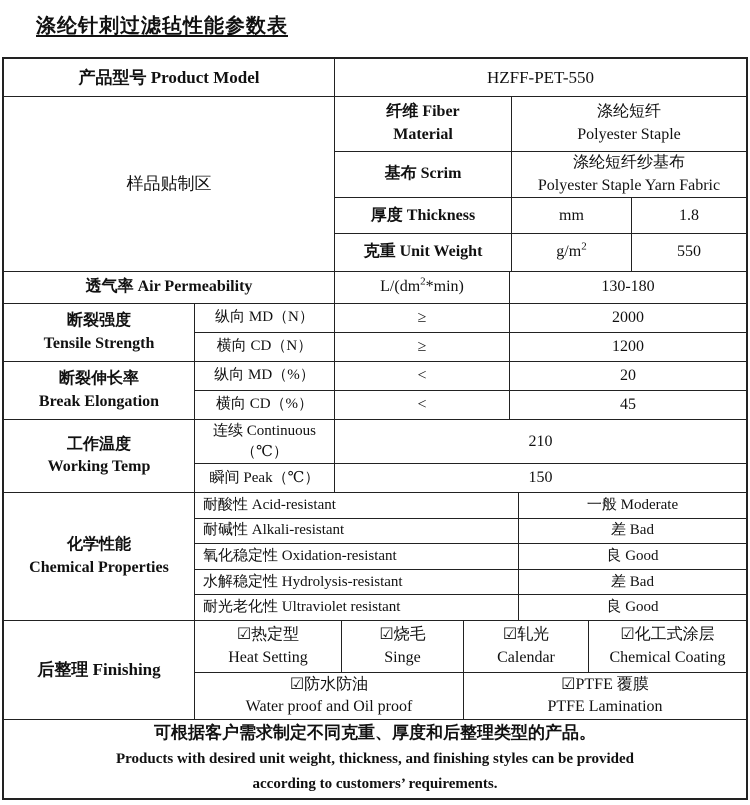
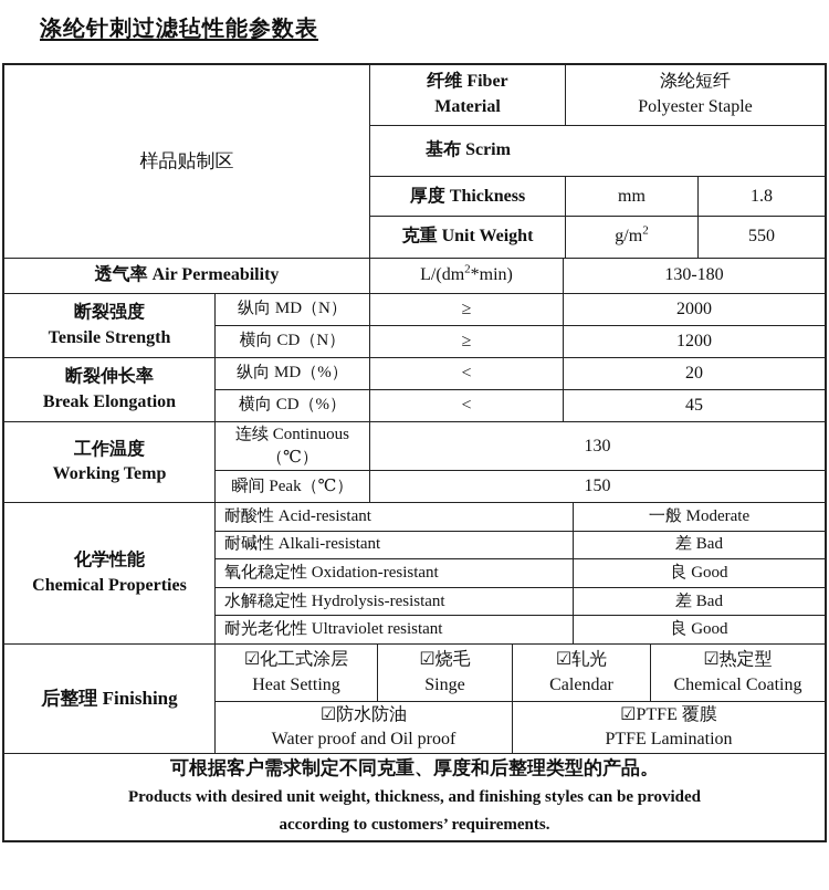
  涤纶针刺过滤毡性能参数表
- 产品型号 Product Model
- HZFF-PET-550
  样品贴制区
  纤维 Fiber
  Material
  涤纶短纤
  Polyester Staple
  基布 Scrim
- 涤纶短纤纱基布
- Polyester Staple Yarn Fabric
  厚度 Thickness
  mm
  1.8
  克重 Unit Weight
  g/m2
  550
  透气率 Air Permeability
  L/(dm2*min)
  130-180
  断裂强度
  Tensile Strength
  纵向 MD（N）
  ≥
  2000
  横向 CD（N）
  ≥
  1200
  断裂伸长率
  Break Elongation
  纵向 MD（%）
  <
  20
  横向 CD（%）
  <
  45
  工作温度
  Working Temp
  连续 Continuous
  （℃）
- 210
+ 130
  瞬间 Peak（℃）
  150
  化学性能
  Chemical Properties
  耐酸性 Acid-resistant
  一般 Moderate
  耐碱性 Alkali-resistant
  差 Bad
  氧化稳定性 Oxidation-resistant
  良 Good
  水解稳定性 Hydrolysis-resistant
  差 Bad
  耐光老化性 Ultraviolet resistant
  良 Good
  后整理 Finishing
- ☑热定型
+ ☑化工式涂层
  Heat Setting
  ☑烧毛
  Singe
  ☑轧光
  Calendar
- ☑化工式涂层
+ ☑热定型
  Chemical Coating
  ☑防水防油
  Water proof and Oil proof
  ☑PTFE 覆膜
  PTFE Lamination
  可根据客户需求制定不同克重、厚度和后整理类型的产品。
  Products with desired unit weight, thickness, and finishing styles can be provided
  according to customers’ requirements.
